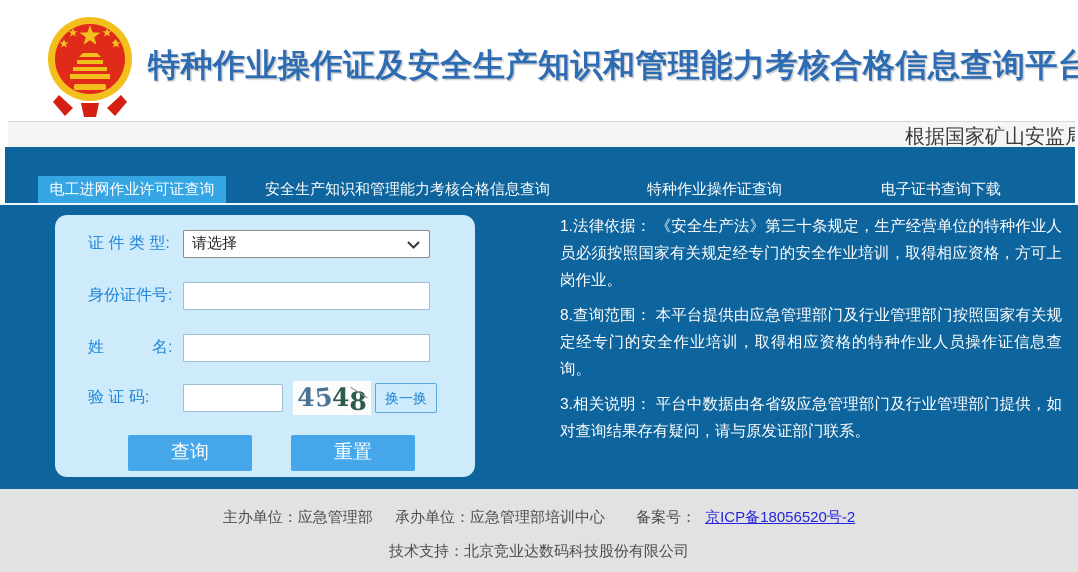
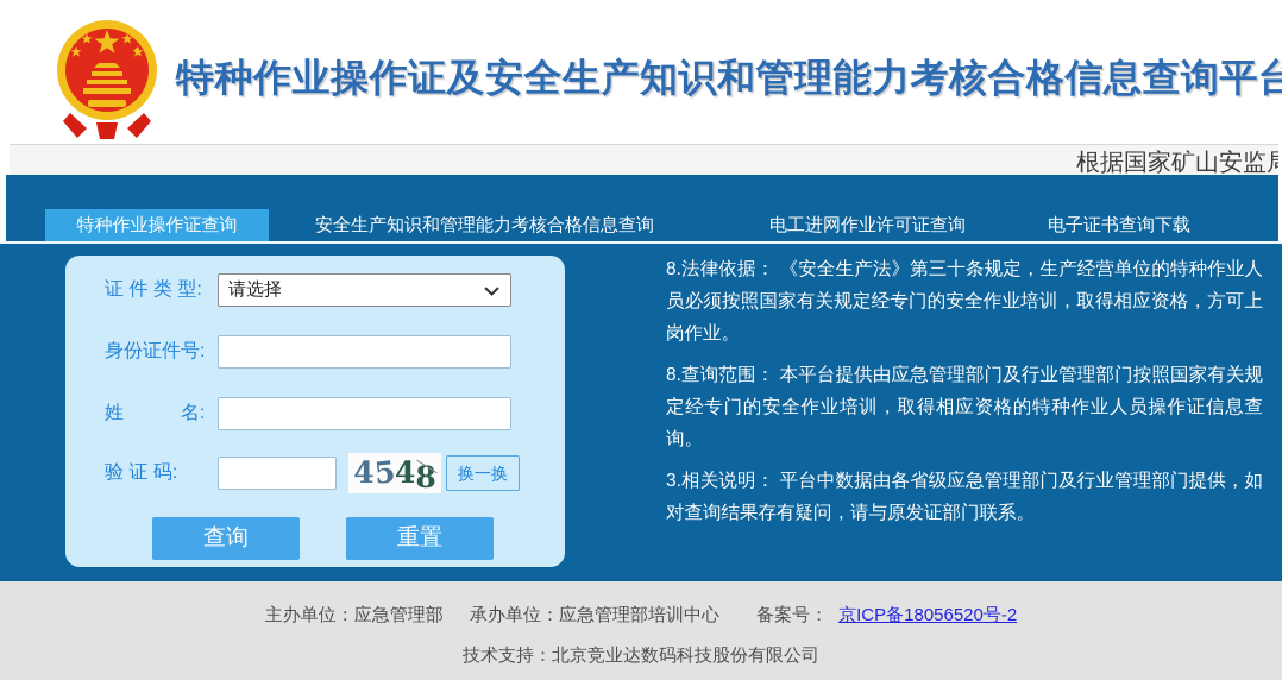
  特种作业操作证及安全生产知识和管理能力考核合格信息查询平台
  根据国家矿山安监
- 电工进网作业许可证查询
+ 特种作业操作证查询
  安全生产知识和管理能力考核合格信息查询
- 特种作业操作证查询
+ 电工进网作业许可证查询
  电子证书查询下载
  证 件 类 型:
  请选择
  身份证件号:
  姓 名:
  验 证 码:
  换一换
  查询
  重置
- 1.法律依据： 《安全生产法》第三十条规定，生产经营单位的特种作业人员必须按照国家有关规定经专门的安全作业培训，取得相应资格，方可上岗作业。
+ 8.法律依据： 《安全生产法》第三十条规定，生产经营单位的特种作业人员必须按照国家有关规定经专门的安全作业培训，取得相应资格，方可上岗作业。
  8.查询范围： 本平台提供由应急管理部门及行业管理部门按照国家有关规定经专门的安全作业培训，取得相应资格的特种作业人员操作证信息查询。
  3.相关说明： 平台中数据由各省级应急管理部门及行业管理部门提供，如对查询结果存有疑问，请与原发证部门联系。
  主办单位：应急管理部 承办单位：应急管理部培训中心 备案号： 京ICP备18056520号-2
  技术支持：北京竞业达数码科技股份有限公司
